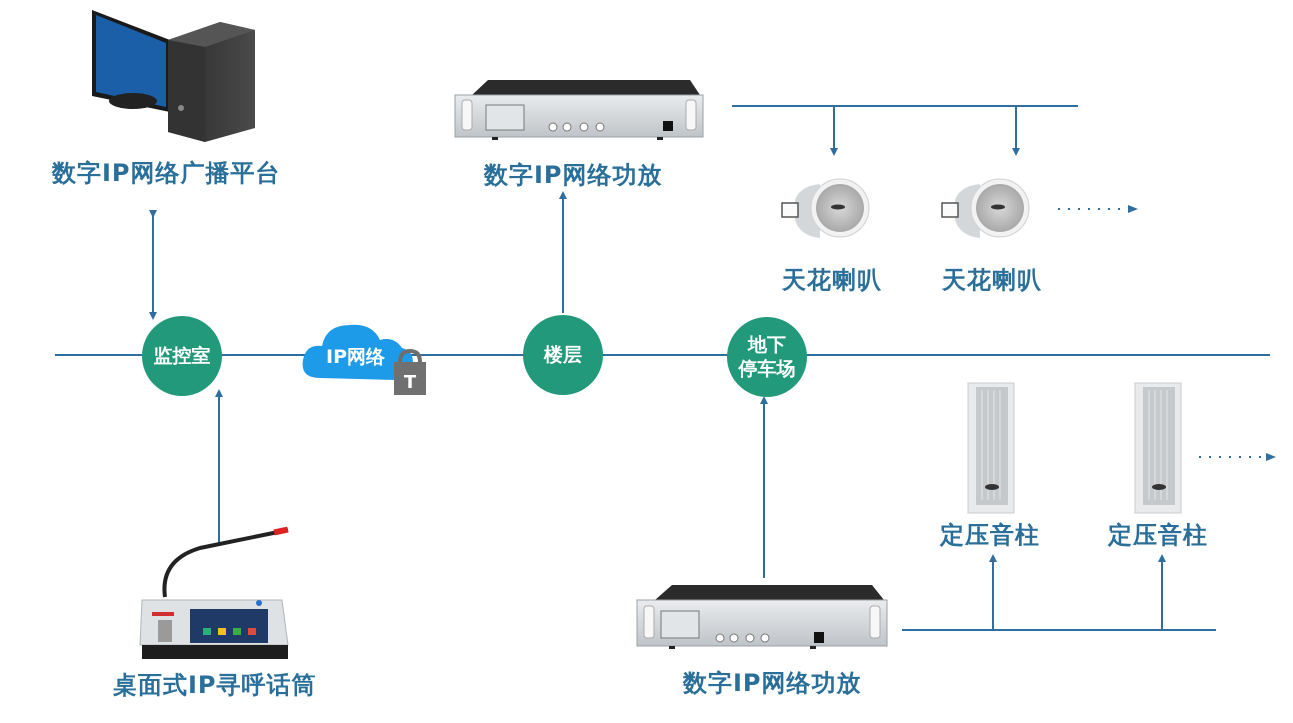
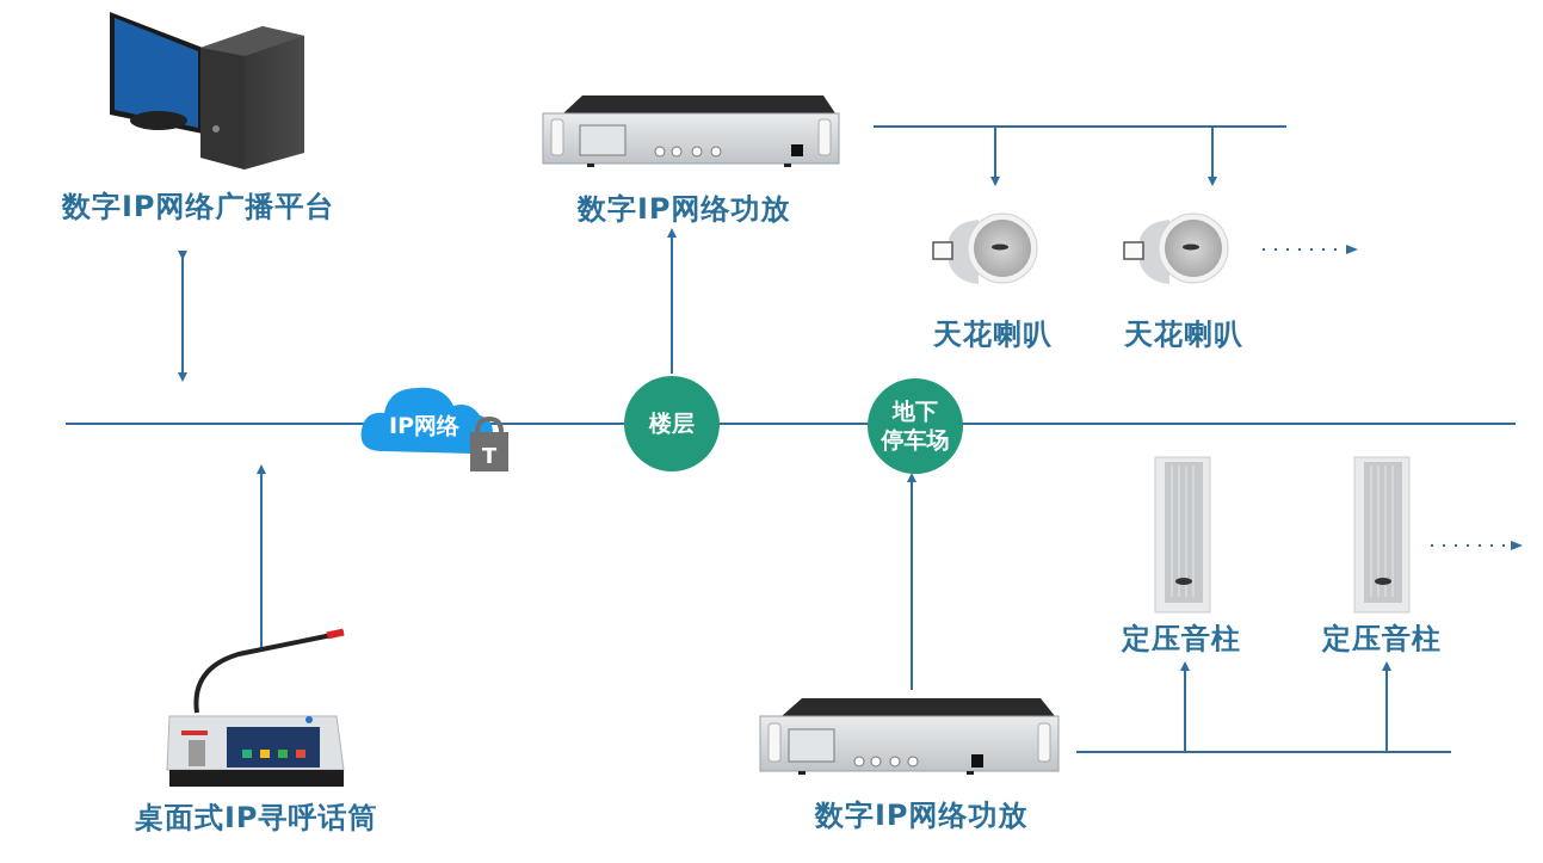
  T
  数字IP网络广播平台
  数字IP网络功放
  天花喇叭
  天花喇叭
  定压音柱
  定压音柱
  桌面式IP寻呼话筒
  数字IP网络功放
- 监控室
  IP网络
  楼层
  地下
  停车场
